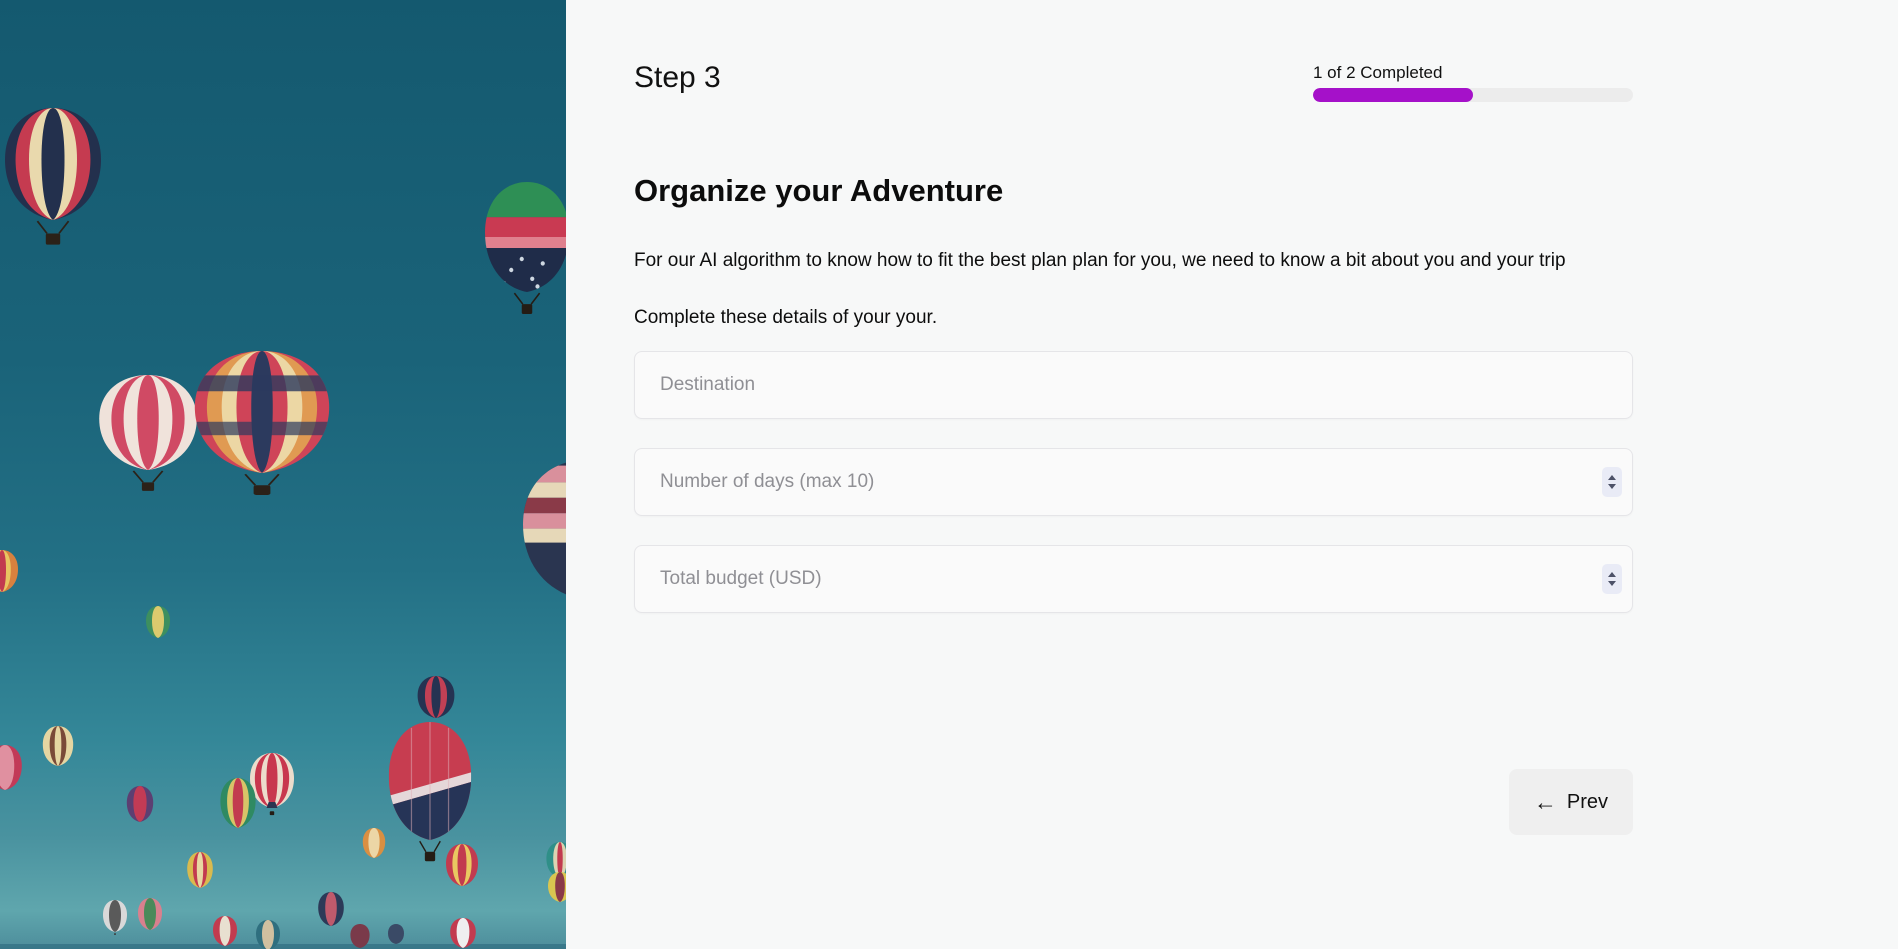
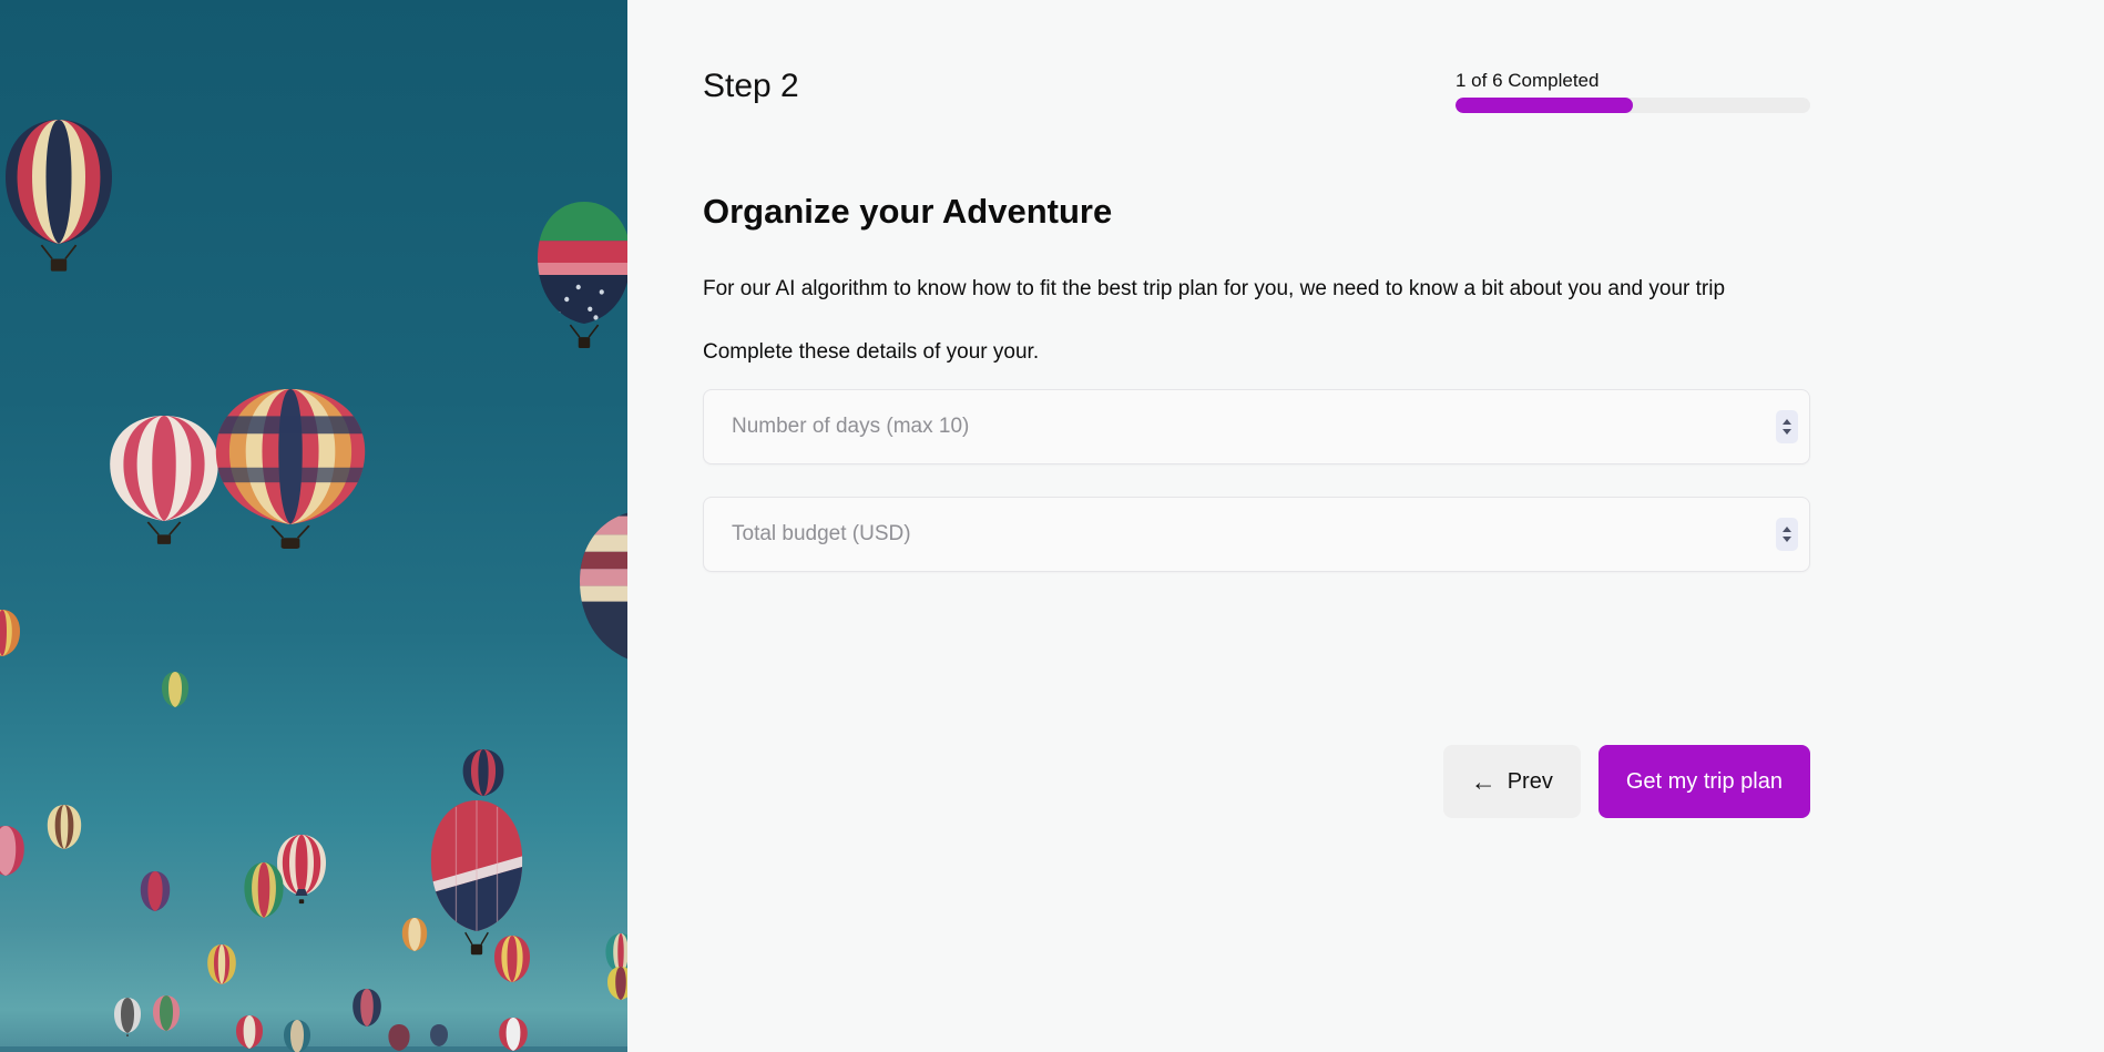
- Step 3
+ Step 2
- 1 of 2 Completed
+ 1 of 6 Completed
  Organize your Adventure
- For our AI algorithm to know how to fit the best plan plan for you, we need to know a bit about you and your trip
+ For our AI algorithm to know how to fit the best trip plan for you, we need to know a bit about you and your trip
  Complete these details of your your.
- Destination
  Number of days (max 10)
  Total budget (USD)
  ←
  Prev
+ Get my trip plan
